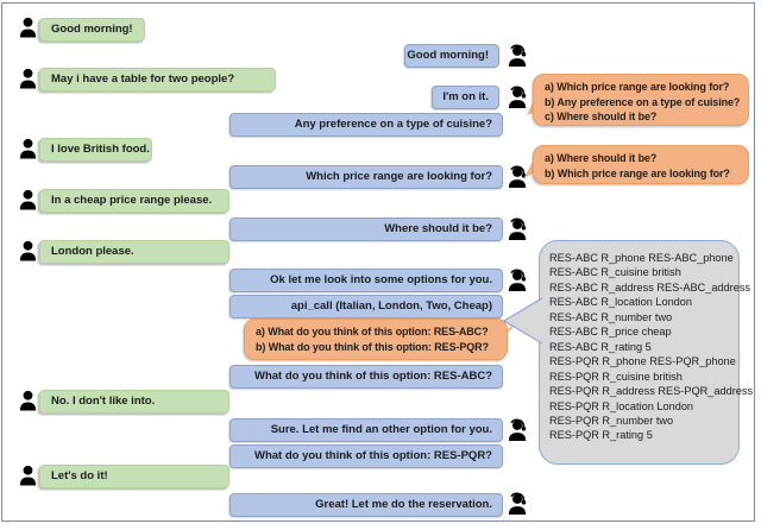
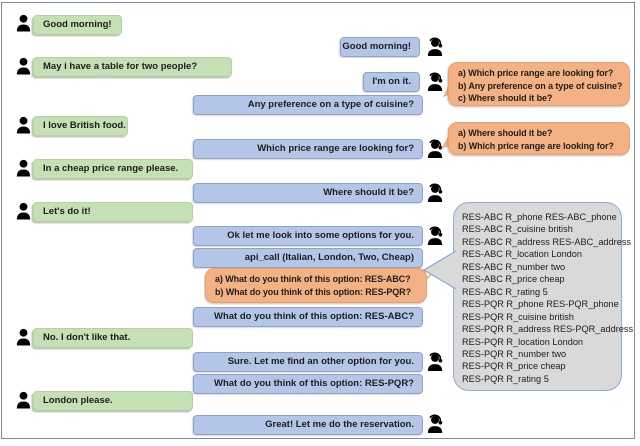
  Good morning!
  May i have a table for two people?
  I love British food.
  In a cheap price range please.
- London please.
+ Let's do it!
- No. I don't like into.
+ No. I don't like that.
- Let's do it!
+ London please.
  Good morning!
  I'm on it.
  Any preference on a type of cuisine?
  Which price range are looking for?
  Where should it be?
  Ok let me look into some options for you.
  api_call (Italian, London, Two, Cheap)
  What do you think of this option: RES-ABC?
  Sure. Let me find an other option for you.
  What do you think of this option: RES-PQR?
  Great! Let me do the reservation.
  a) Which price range are looking for?
  b) Any preference on a type of cuisine?
  c) Where should it be?
  a) Where should it be?
  b) Which price range are looking for?
  a) What do you think of this option: RES-ABC?
  b) What do you think of this option: RES-PQR?
  RES-ABC R_phone RES-ABC_phone
  RES-ABC R_cuisine british
  RES-ABC R_address RES-ABC_address
  RES-ABC R_location London
  RES-ABC R_number two
  RES-ABC R_price cheap
  RES-ABC R_rating 5
  RES-PQR R_phone RES-PQR_phone
  RES-PQR R_cuisine british
  RES-PQR R_address RES-PQR_address
  RES-PQR R_location London
  RES-PQR R_number two
+ RES-PQR R_price cheap
  RES-PQR R_rating 5
